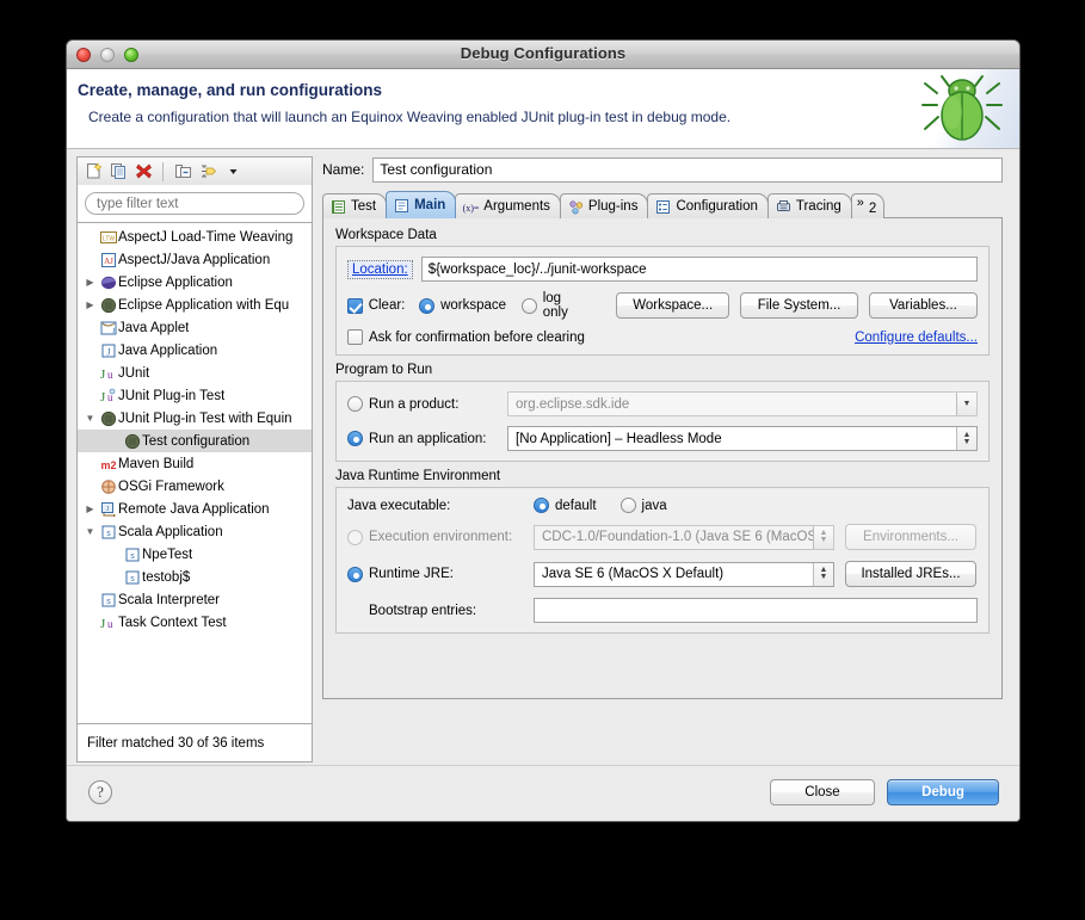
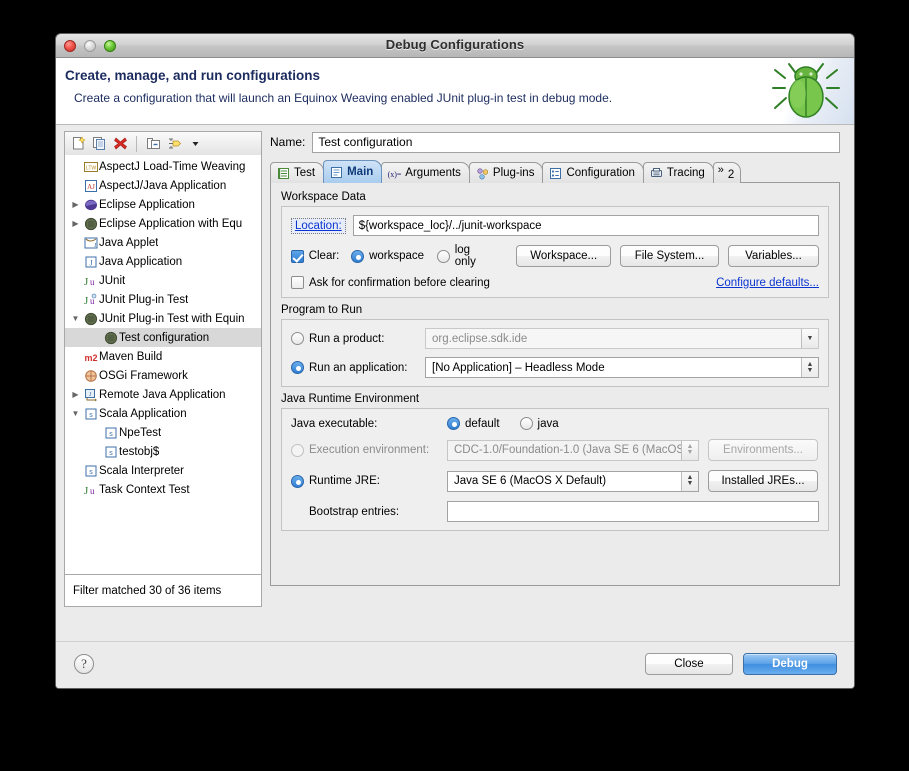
  Debug Configurations
  Create, manage, and run configurations
  Create a configuration that will launch an Equinox Weaving enabled JUnit plug-in test in debug mode.
- type filter text
  AspectJ Load-Time Weaving
  AJ
  AspectJ/Java Application
  ▶
  Eclipse Application
  ▶
  Eclipse Application with Equ
  Java Applet
  J
  Java Application
  J
  u
  JUnit
  J
  u
  JUnit Plug-in Test
  ▼
  JUnit Plug-in Test with Equin
  Test configuration
  m2
  Maven Build
  OSGi Framework
  ▶
  Remote Java Application
  ▼
  Scala Application
  NpeTest
  testobj$
  Scala Interpreter
  J
  u
  Task Context Test
  Filter matched 30 of 36 items
  Name:
  Test configuration
  Test
  Main
  (x)=
  Arguments
  Plug-ins
  Configuration
  Tracing
  »
  2
  Workspace Data
  Location:
  ${workspace_loc}/../junit-workspace
  Clear:
  workspace
  log only
  Workspace...
  File System...
  Variables...
  Ask for confirmation before clearing
  Configure defaults...
  Program to Run
  Run a product:
  org.eclipse.sdk.ide
  Run an application:
  [No Application] – Headless Mode
  Java Runtime Environment
  Java executable:
  default
  java
  Execution environment:
  CDC-1.0/Foundation-1.0 (Java SE 6 (MacO
  Environments...
  Runtime JRE:
  Java SE 6 (MacOS X Default)
  Installed JREs...
  Bootstrap entries:
  ?
  Close
  Debug
